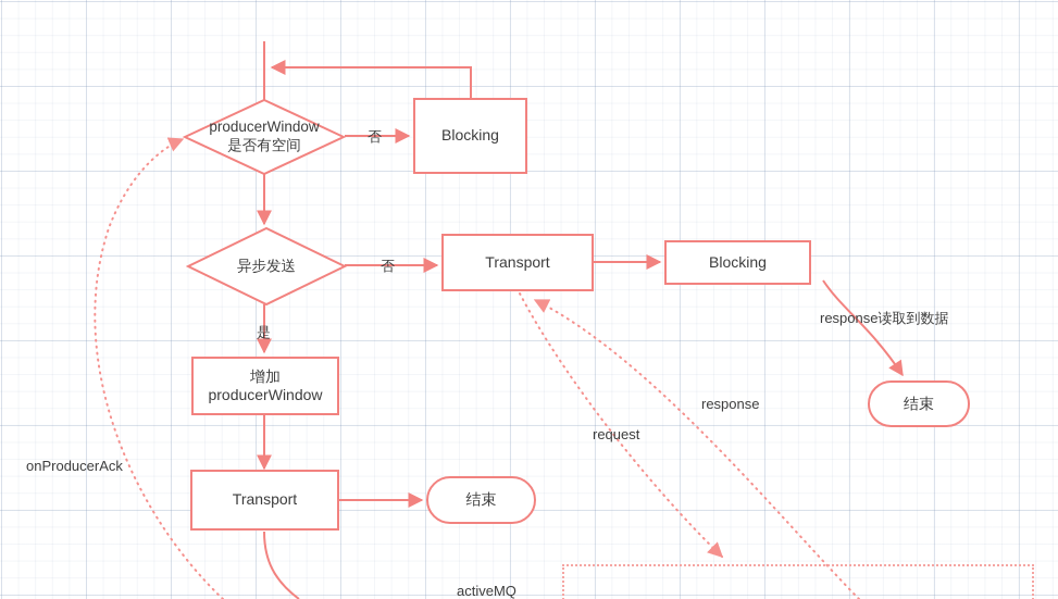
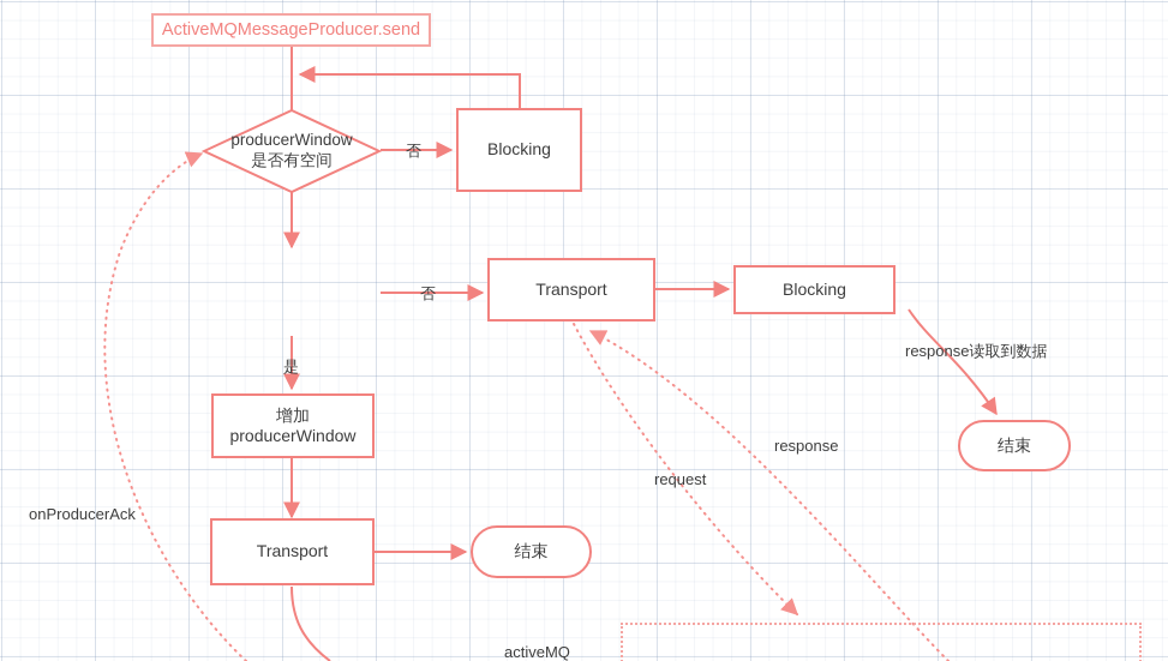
+ ActiveMQMessageProducer.send
  producerWindow
  是否有空间
  Blocking
- 异步发送
  Transport
  Blocking
  结束
  增加
  producerWindow
  Transport
  结束
  否
  否
  是
  response读取到数据
  response
  request
  onProducerAck
  activeMQ
